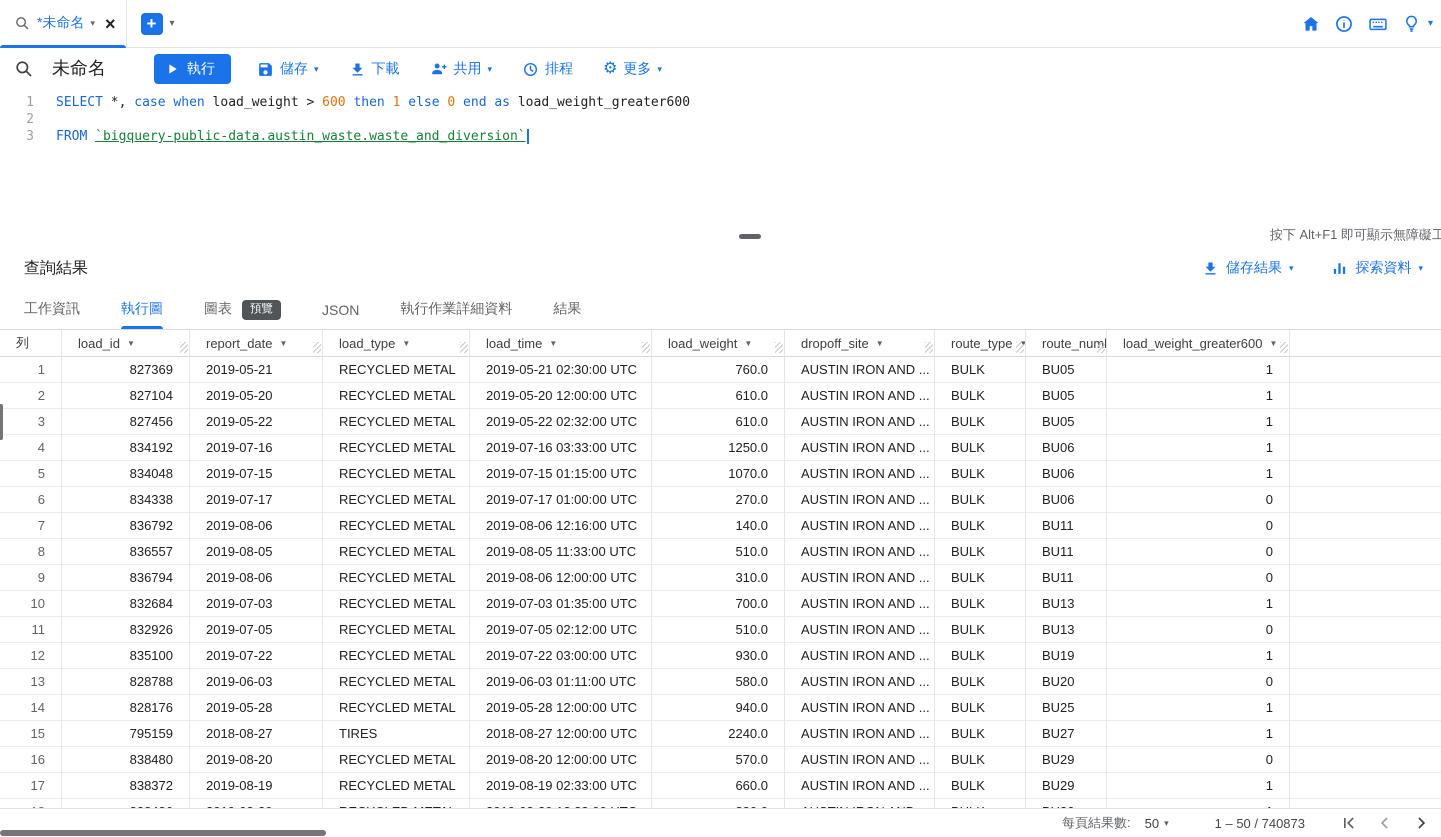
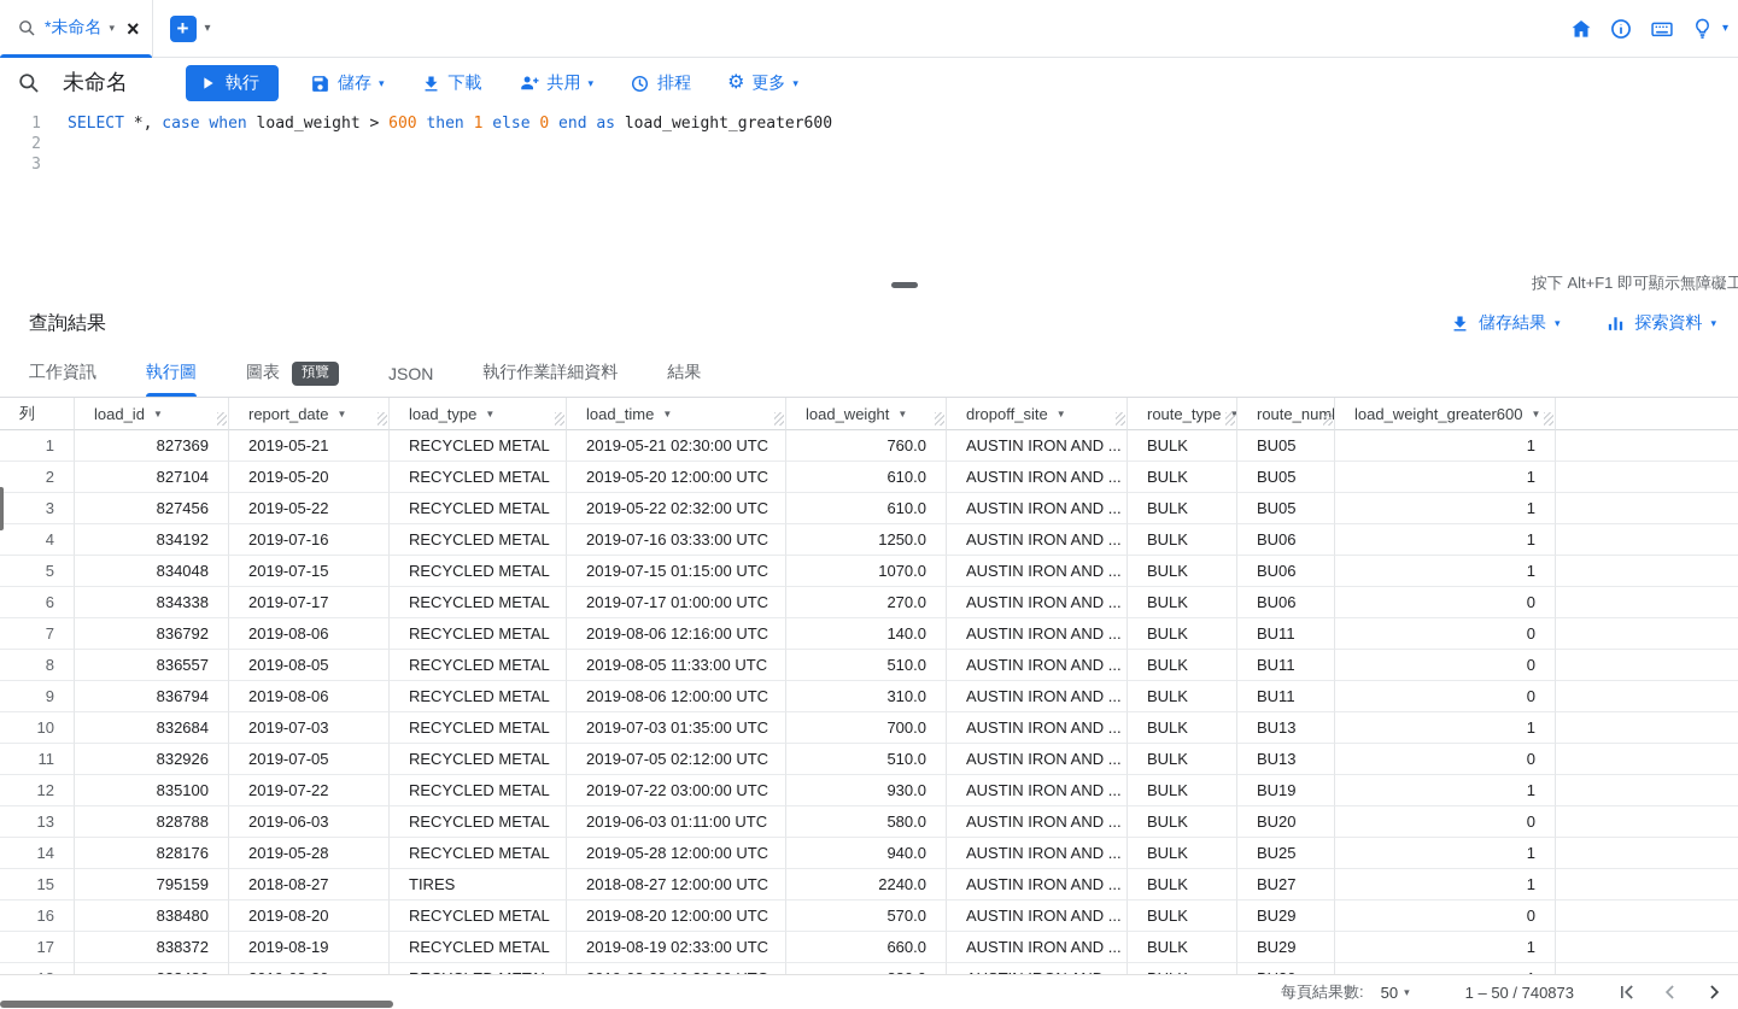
  *未命名
  ▾
  ×
  +
  ▾
  ▾
  未命名
  執行
  儲存
  ▾
  下載
  共用
  ▾
  排程
  ⚙
  更多
  ▾
  1
  2
  3
  SELECT *, case when load_weight > 600 then 1 else 0 end as load_weight_greater600
- FROM `bigquery-public-data.austin_waste.waste_and_diversion`
  按下 Alt+F1 即可顯示無障礙工
  查詢結果
  儲存結果
  ▾
  探索資料
  ▾
  工作資訊
  執行圖
  圖表
  預覽
  JSON
  執行作業詳細資料
  結果
  列
  load_id
  ▼
  report_date
  ▼
  load_type
  ▼
  load_time
  ▼
  load_weight
  ▼
  dropoff_site
  ▼
  route_type
  route_nu
  load_weight_greater600
  ▼
  1
  827369
  2019-05-21
  RECYCLED METAL
  2019-05-21 02:30:00 UTC
  760.0
  AUSTIN IRON AND ...
  BULK
  BU05
  1
  2
  827104
  2019-05-20
  RECYCLED METAL
  2019-05-20 12:00:00 UTC
  610.0
  AUSTIN IRON AND ...
  BULK
  BU05
  1
  3
  827456
  2019-05-22
  RECYCLED METAL
  2019-05-22 02:32:00 UTC
  610.0
  AUSTIN IRON AND ...
  BULK
  BU05
  1
  4
  834192
  2019-07-16
  RECYCLED METAL
  2019-07-16 03:33:00 UTC
  1250.0
  AUSTIN IRON AND ...
  BULK
  BU06
  1
  5
  834048
  2019-07-15
  RECYCLED METAL
  2019-07-15 01:15:00 UTC
  1070.0
  AUSTIN IRON AND ...
  BULK
  BU06
  1
  6
  834338
  2019-07-17
  RECYCLED METAL
  2019-07-17 01:00:00 UTC
  270.0
  AUSTIN IRON AND ...
  BULK
  BU06
  0
  7
  836792
  2019-08-06
  RECYCLED METAL
  2019-08-06 12:16:00 UTC
  140.0
  AUSTIN IRON AND ...
  BULK
  BU11
  0
  8
  836557
  2019-08-05
  RECYCLED METAL
  2019-08-05 11:33:00 UTC
  510.0
  AUSTIN IRON AND ...
  BULK
  BU11
  0
  9
  836794
  2019-08-06
  RECYCLED METAL
  2019-08-06 12:00:00 UTC
  310.0
  AUSTIN IRON AND ...
  BULK
  BU11
  0
  10
  832684
  2019-07-03
  RECYCLED METAL
  2019-07-03 01:35:00 UTC
  700.0
  AUSTIN IRON AND ...
  BULK
  BU13
  1
  11
  832926
  2019-07-05
  RECYCLED METAL
  2019-07-05 02:12:00 UTC
  510.0
  AUSTIN IRON AND ...
  BULK
  BU13
  0
  12
  835100
  2019-07-22
  RECYCLED METAL
  2019-07-22 03:00:00 UTC
  930.0
  AUSTIN IRON AND ...
  BULK
  BU19
  1
  13
  828788
  2019-06-03
  RECYCLED METAL
  2019-06-03 01:11:00 UTC
  580.0
  AUSTIN IRON AND ...
  BULK
  BU20
  0
  14
  828176
  2019-05-28
  RECYCLED METAL
  2019-05-28 12:00:00 UTC
  940.0
  AUSTIN IRON AND ...
  BULK
  BU25
  1
  15
  795159
  2018-08-27
  TIRES
  2018-08-27 12:00:00 UTC
  2240.0
  AUSTIN IRON AND ...
  BULK
  BU27
  1
  16
  838480
  2019-08-20
  RECYCLED METAL
  2019-08-20 12:00:00 UTC
  570.0
  AUSTIN IRON AND ...
  BULK
  BU29
  0
  17
  838372
  2019-08-19
  RECYCLED METAL
  2019-08-19 02:33:00 UTC
  660.0
  AUSTIN IRON AND ...
  BULK
  BU29
  1
  每頁結果數:
  50
  ▾
  1 – 50 / 740873
